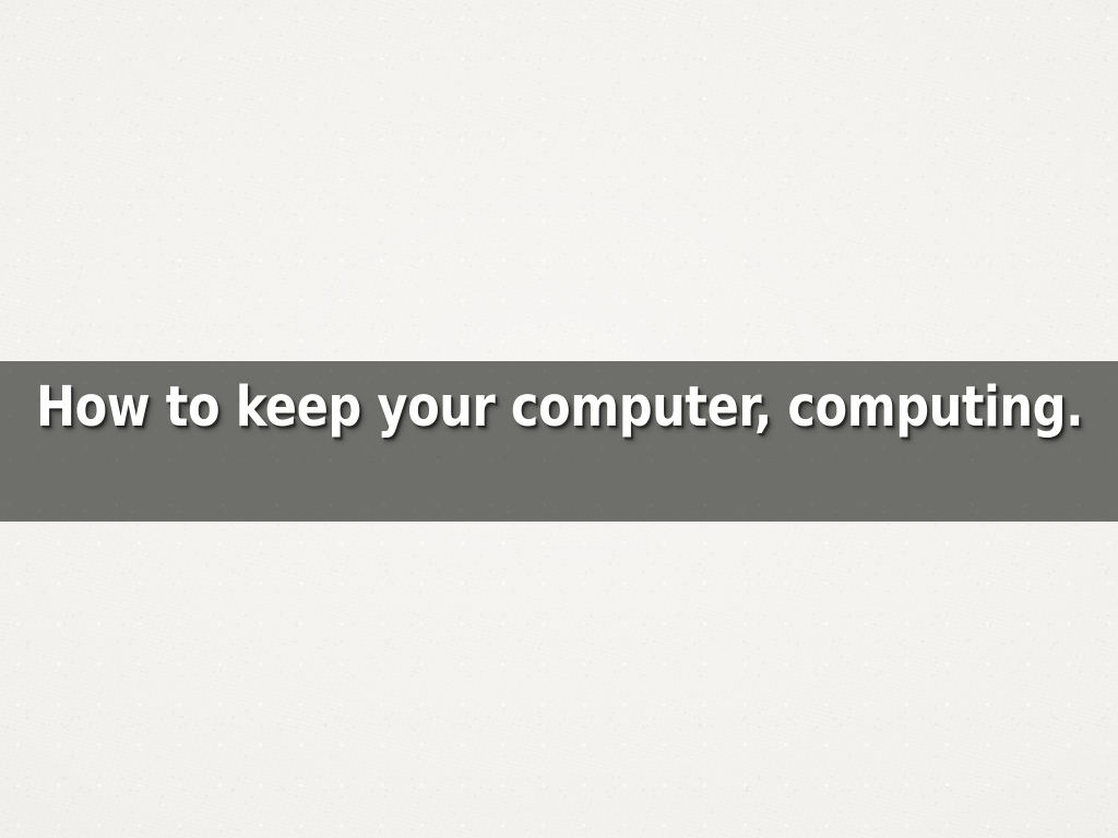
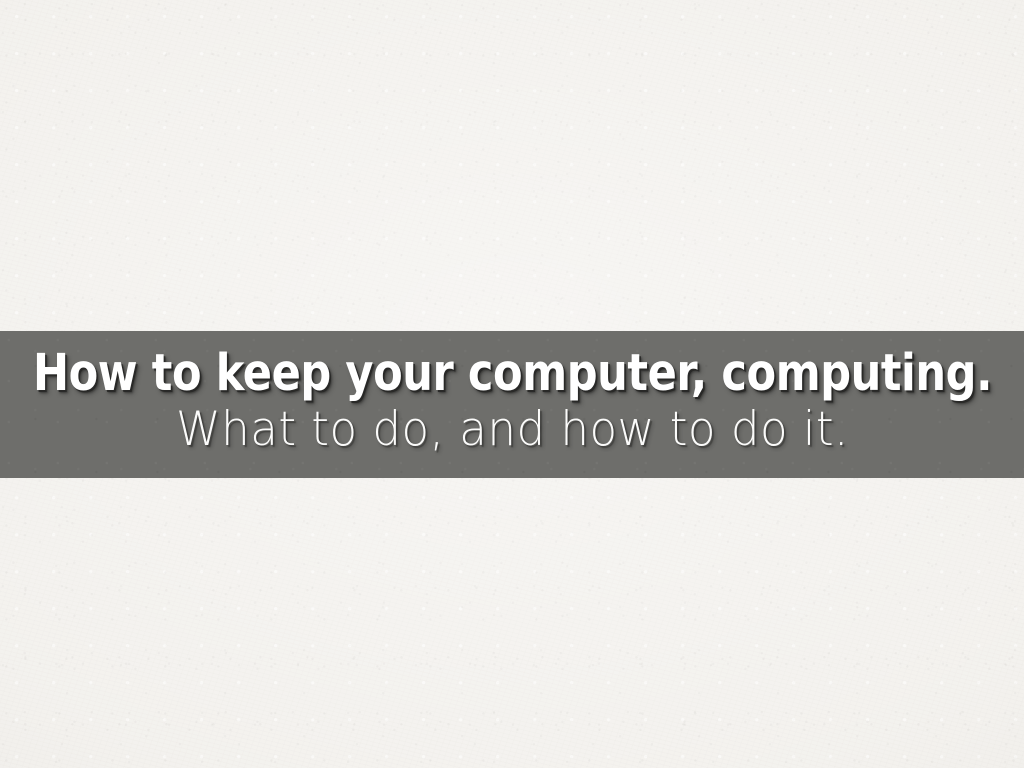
  How to keep your computer, computing.
+ What to do, and how to do it.
